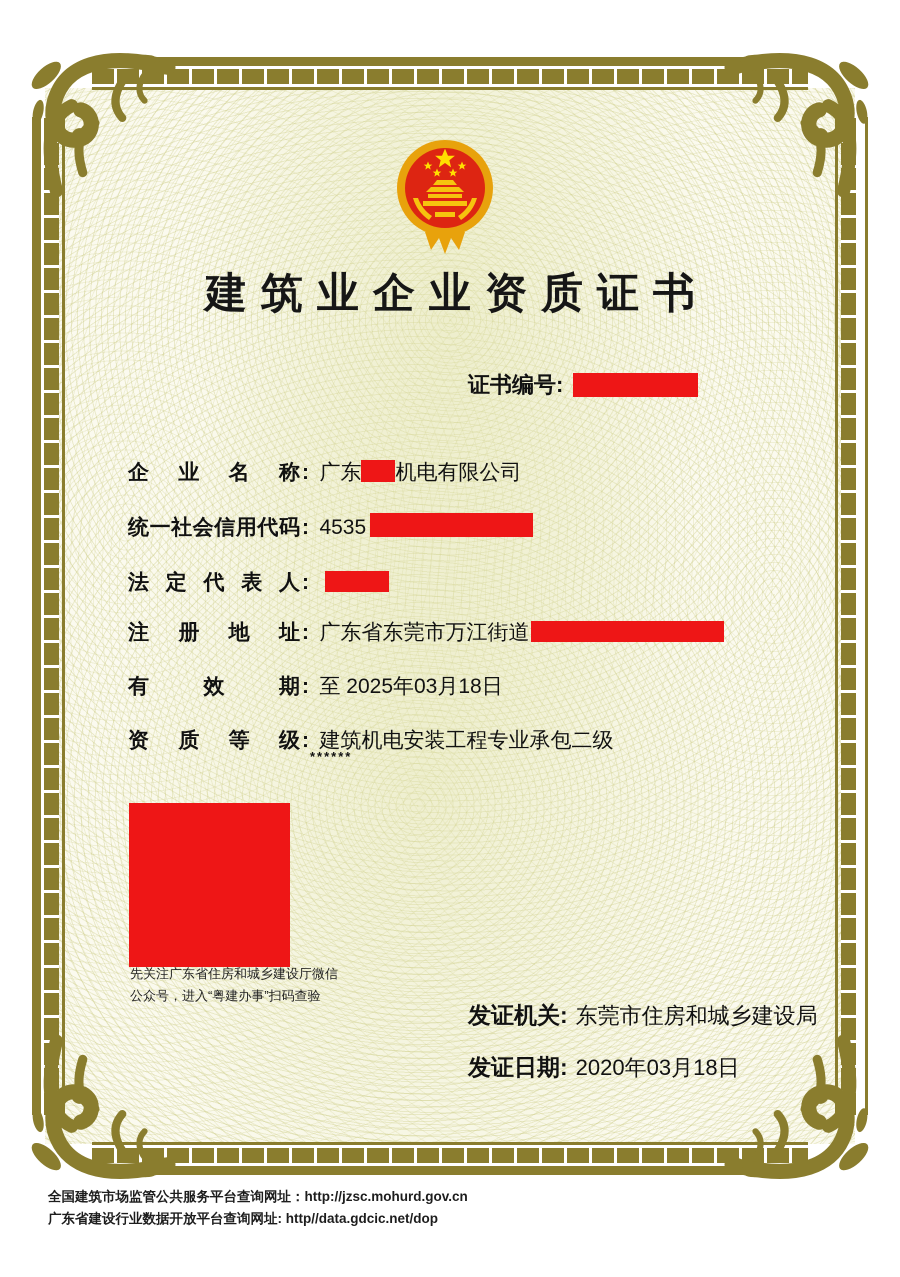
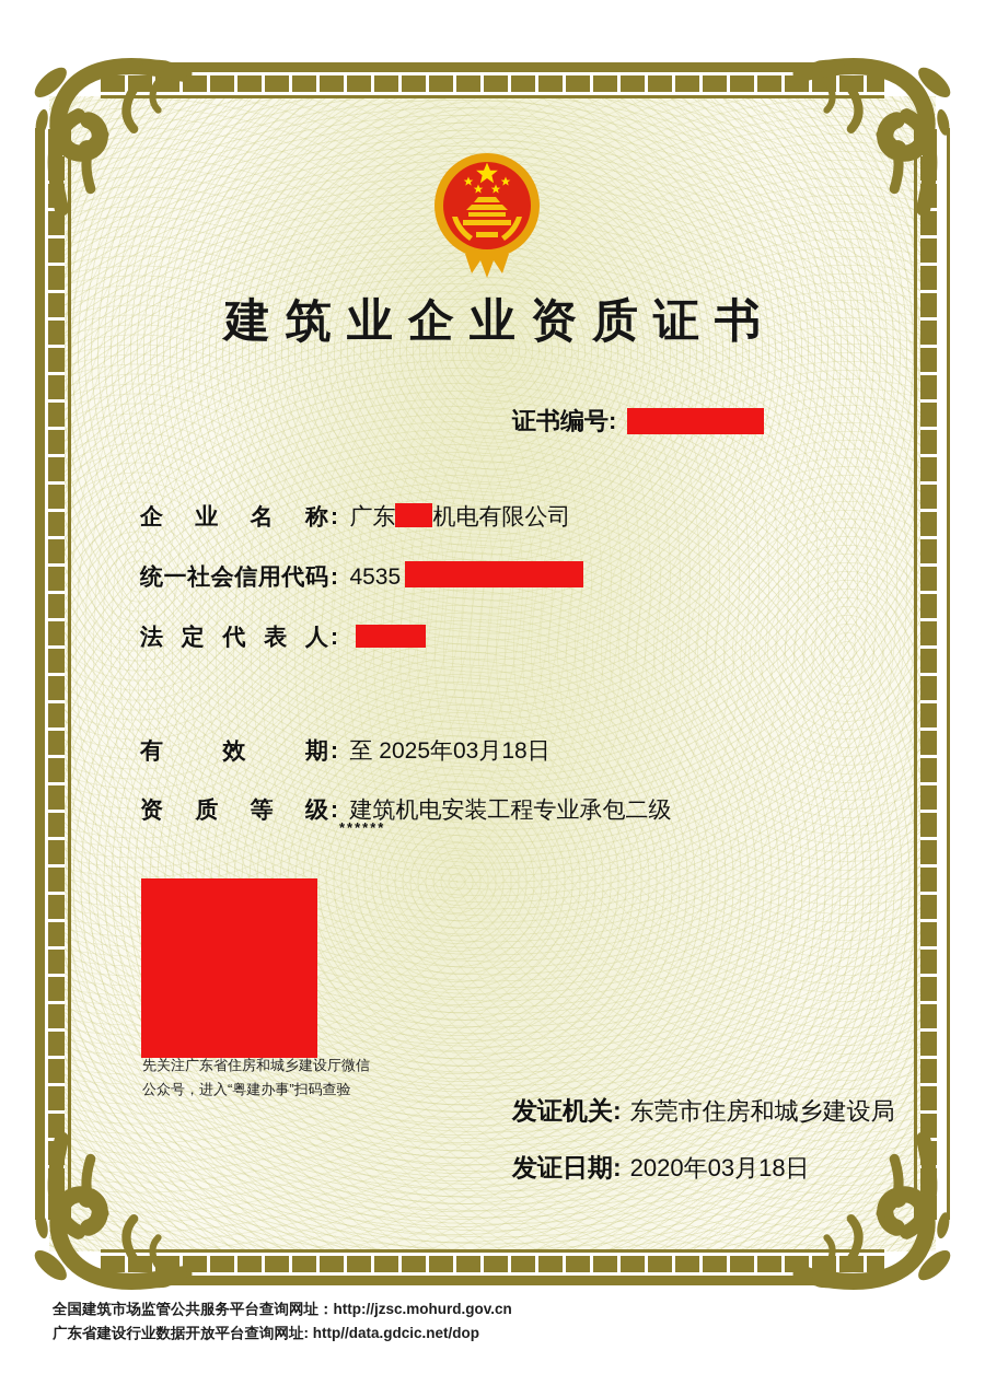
  建筑业企业资质证书
  证书编号:
  企业名称: 广东 机电有限公司
  统一社会信用代码: 4535
  法定代表人:
- 注册地址: 广东省东莞市万江街道
  有效期: 至 2025年03月18日
  资质等级: 建筑机电安装工程专业承包二级
  ******
  先关注广东省住房和城乡建设厅微信
  公众号，进入“粤建办事”扫码查验
  发证机关:
  东莞市住房和城乡建设局
  发证日期:
  2020年03月18日
  全国建筑市场监管公共服务平台查询网址：http://jzsc.mohurd.gov.cn
  广东省建设行业数据开放平台查询网址: http//data.gdcic.net/dop
